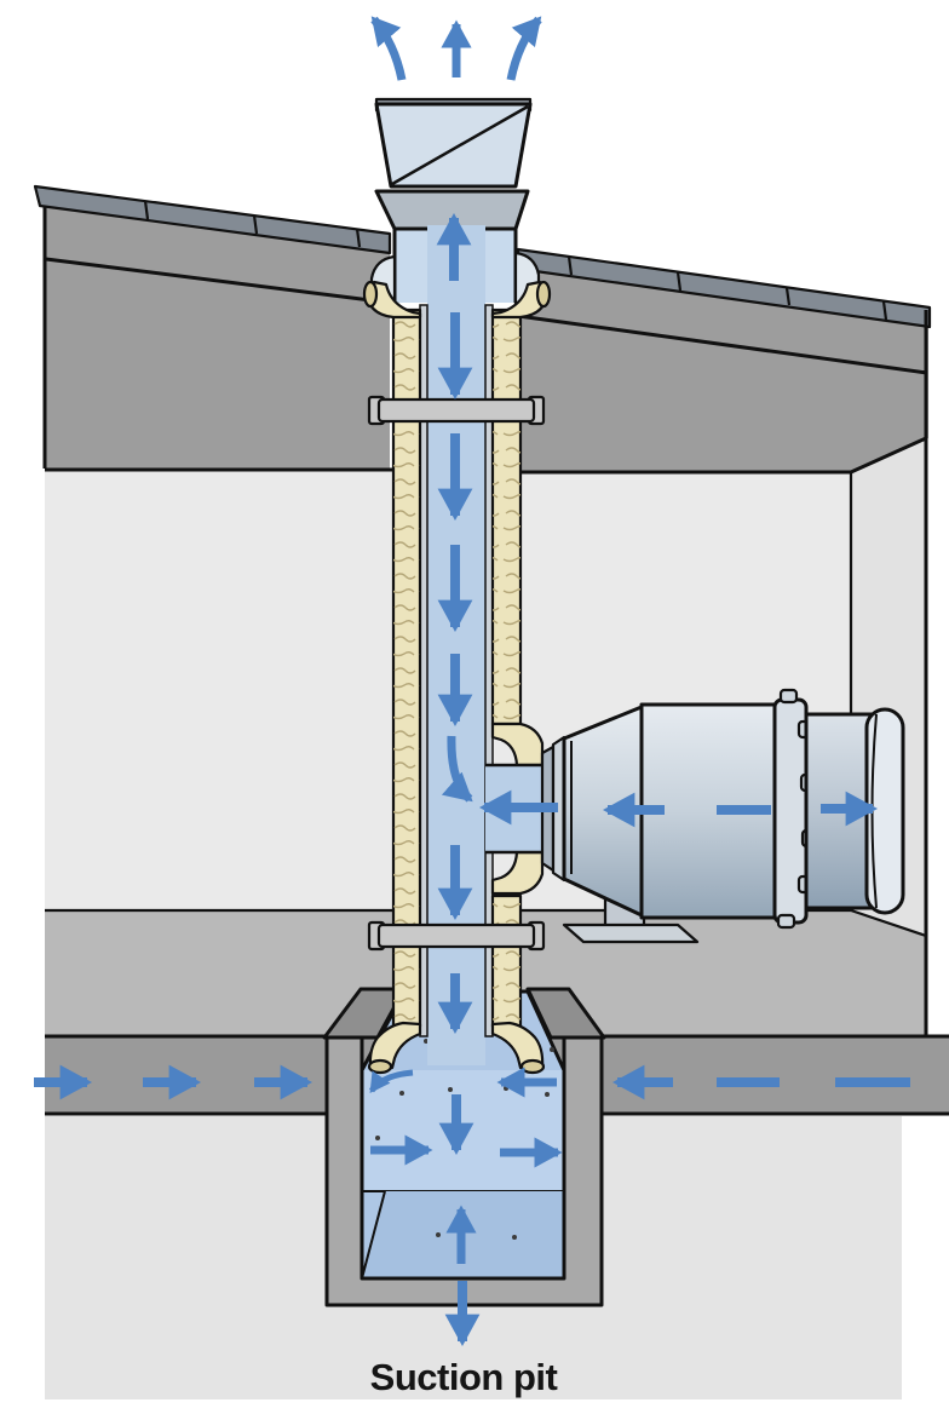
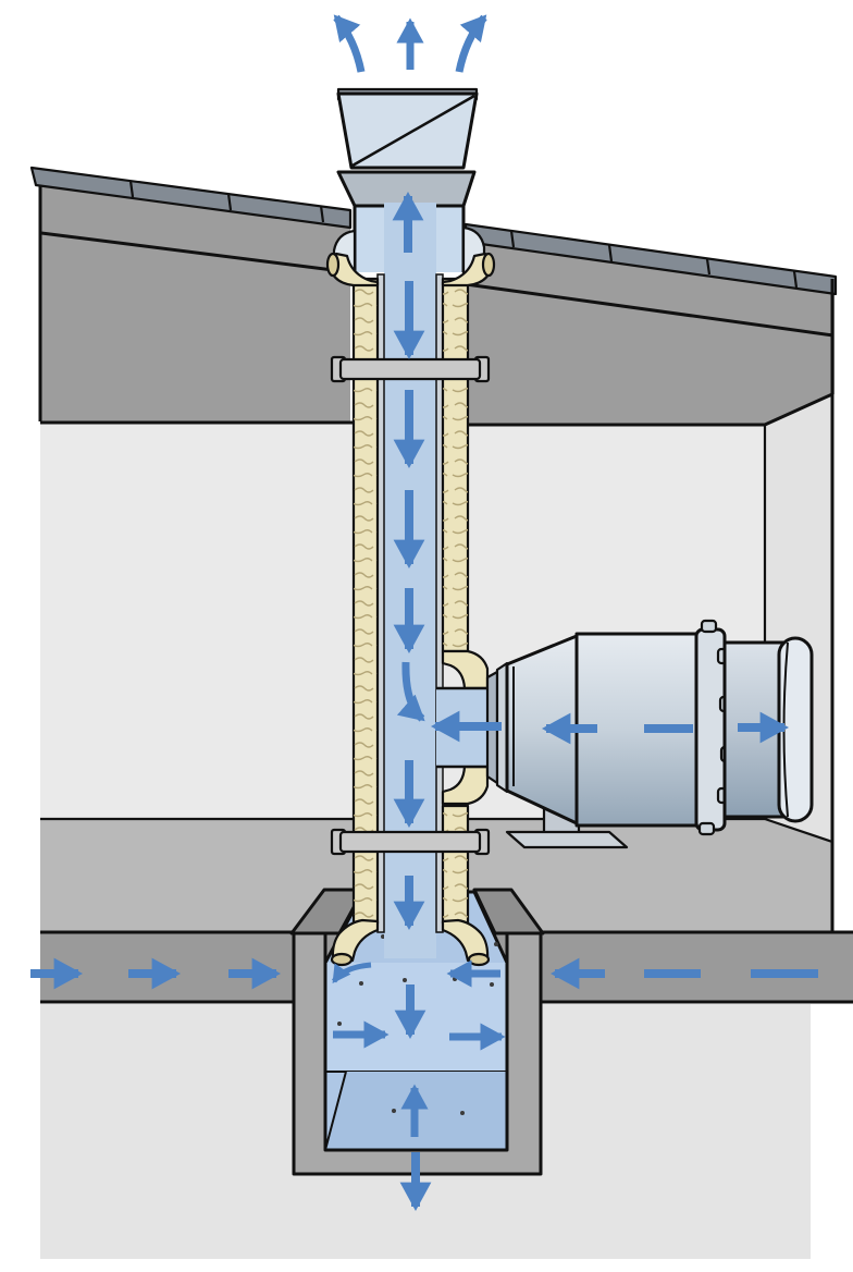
- Suction pit
